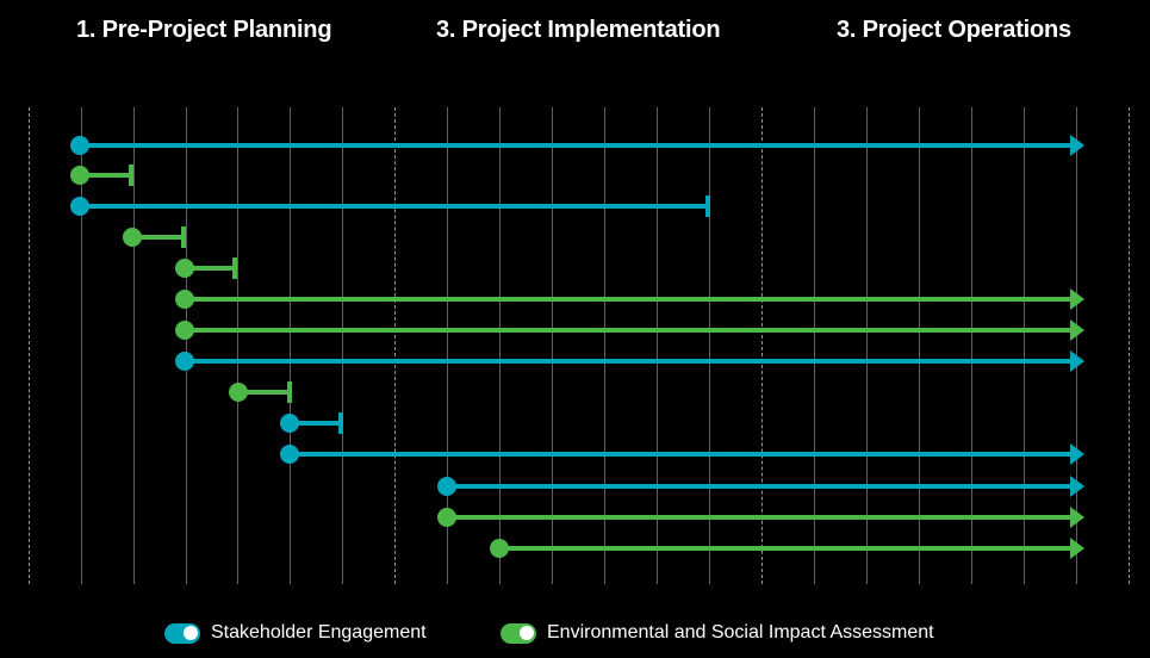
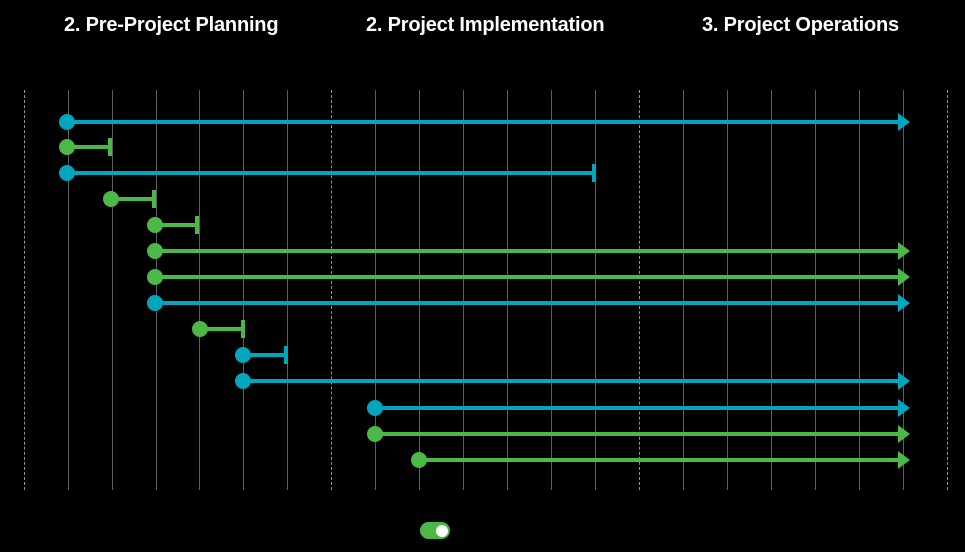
- 1. Pre-Project Planning
+ 2. Pre-Project Planning
- 3. Project Implementation
+ 2. Project Implementation
  3. Project Operations
- Stakeholder Engagement
- Environmental and Social Impact Assessment
